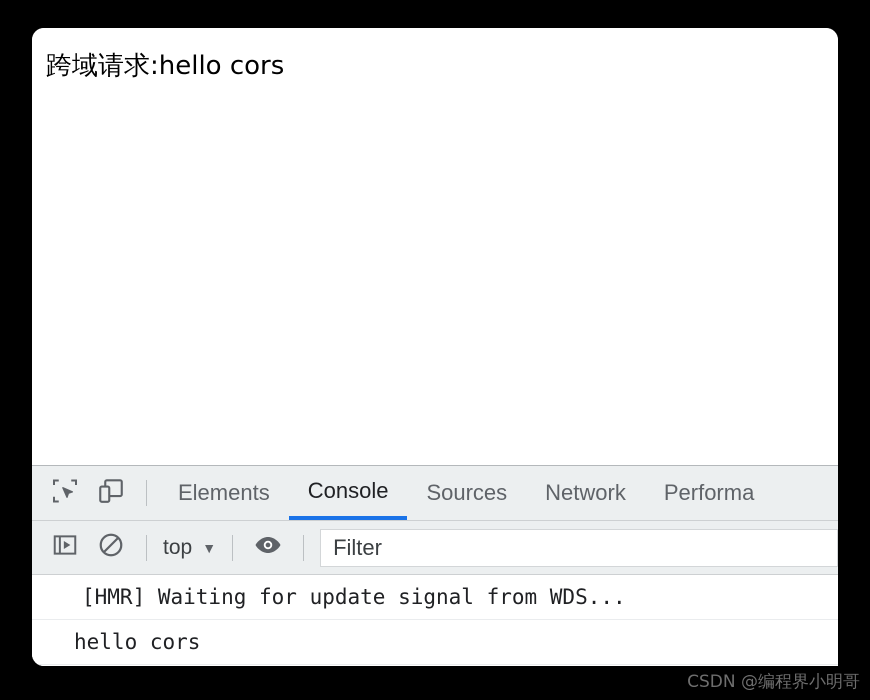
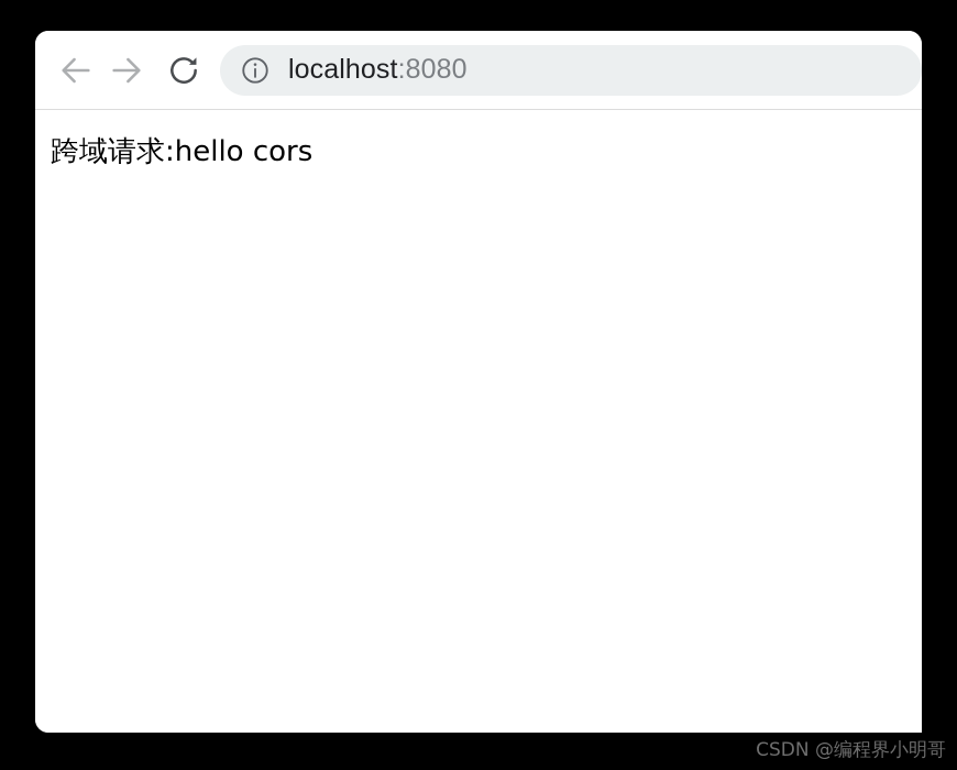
+ localhost:8080
  跨域请求:hello cors
- Elements
- Console
- Sources
- Network
- Performa
- top
- ▼
- Filter
- [HMR] Waiting for update signal from WDS...
- hello cors
  CSDN @编程界小明哥
